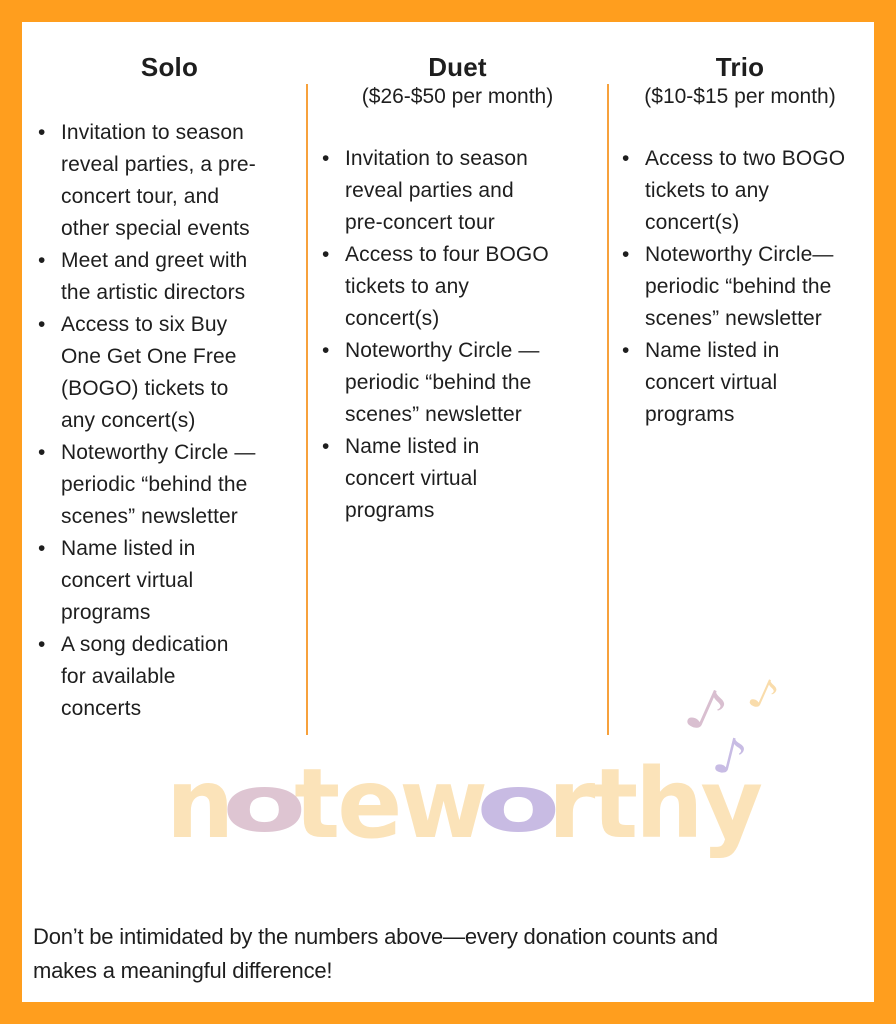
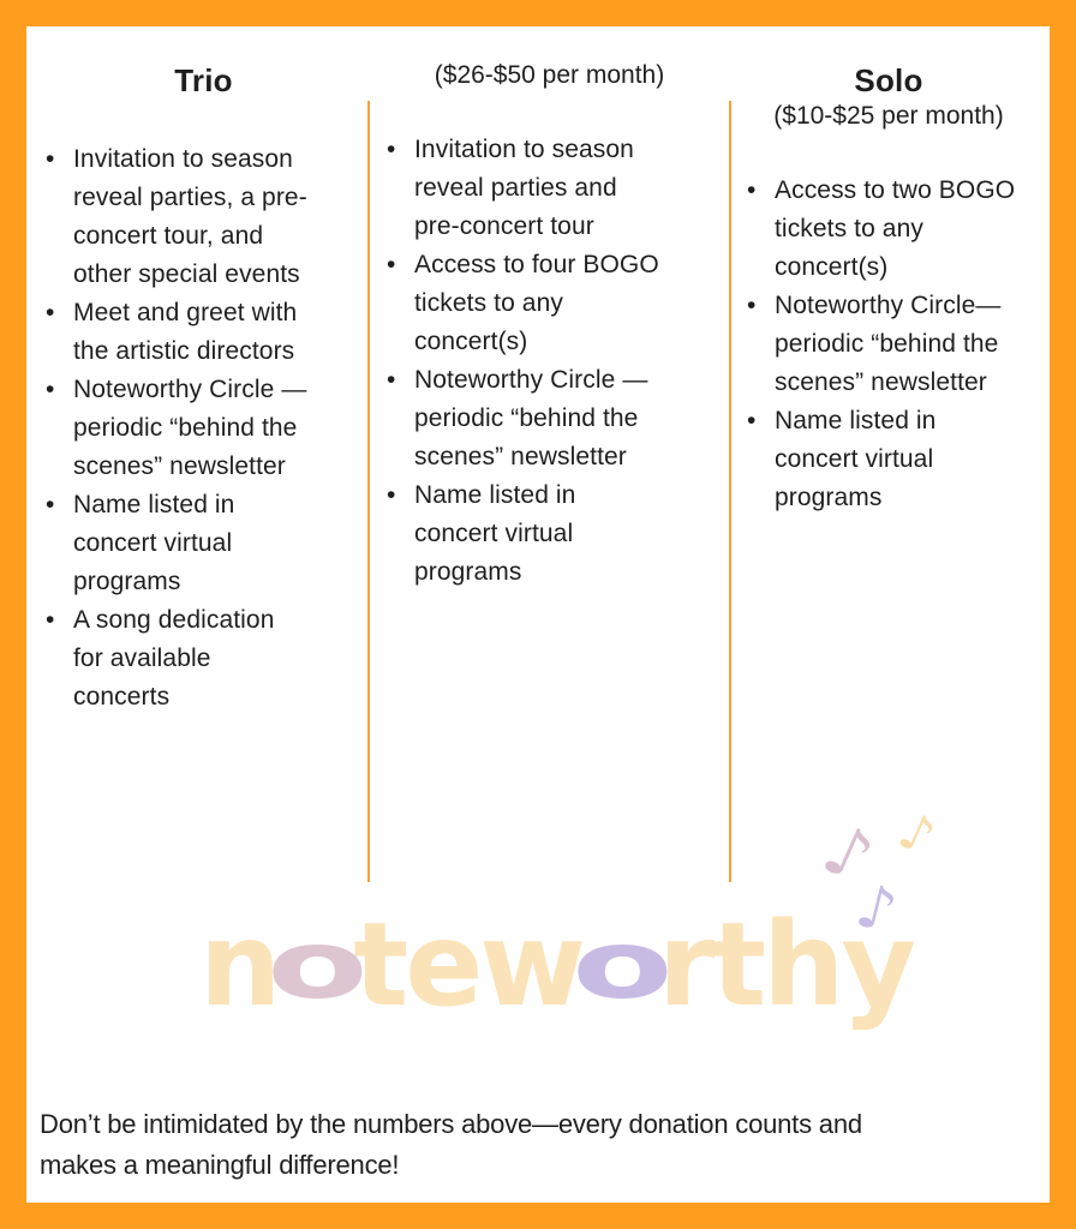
- Solo
+ Trio
  Invitation to season
  reveal parties, a pre-
  concert tour, and
  other special events
  Meet and greet with
  the artistic directors
- Access to six Buy
- One Get One Free
- (BOGO) tickets to
- any concert(s)
  Noteworthy Circle —
  periodic “behind the
  scenes” newsletter
  Name listed in
  concert virtual
  programs
  A song dedication
  for available
  concerts
- Duet
  ($26-$50 per month)
  Invitation to season
  reveal parties and
  pre-concert tour
  Access to four BOGO
  tickets to any
  concert(s)
  Noteworthy Circle —
  periodic “behind the
  scenes” newsletter
  Name listed in
  concert virtual
  programs
- Trio
+ Solo
- ($10-$15 per month)
+ ($10-$25 per month)
  Access to two BOGO
  tickets to any
  concert(s)
  Noteworthy Circle—
  periodic “behind the
  scenes” newsletter
  Name listed in
  concert virtual
  programs
  noteworthy
  Don’t be intimidated by the numbers above—every donation counts and
  makes a meaningful difference!
